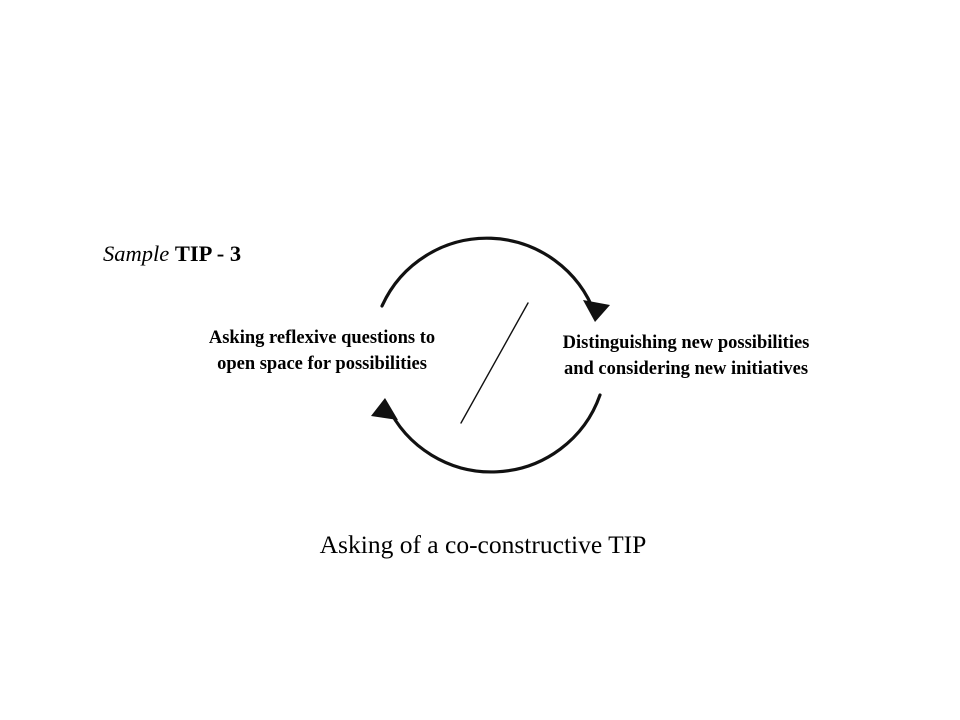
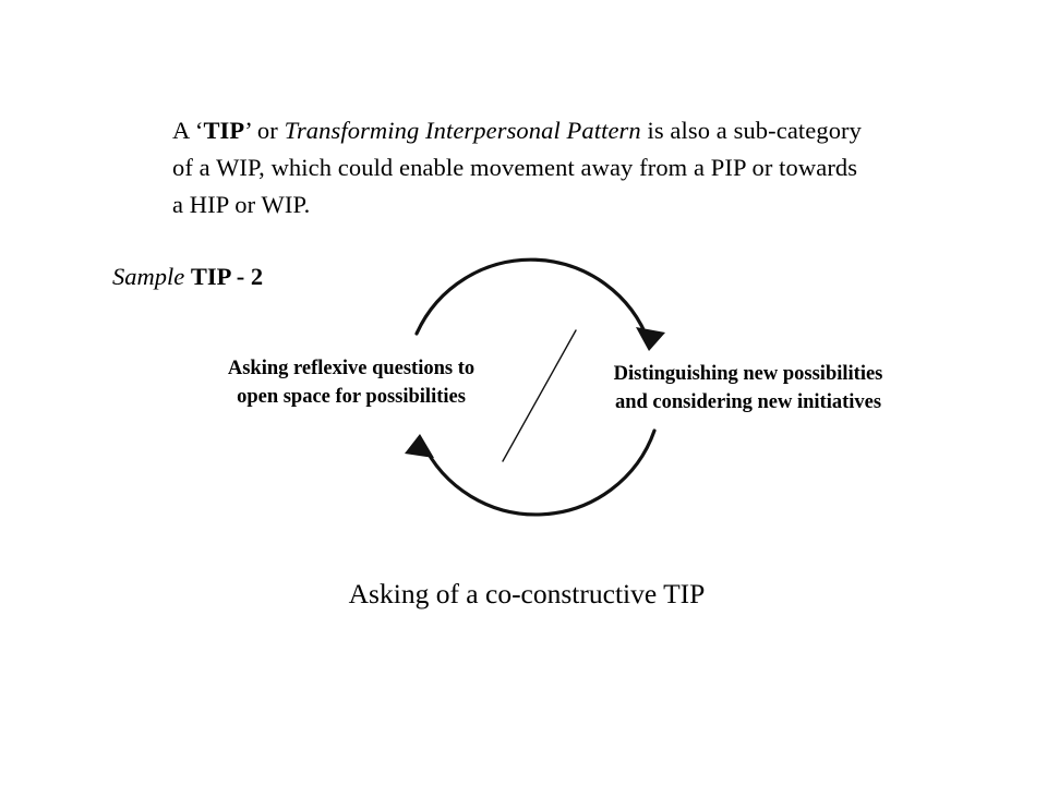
+ A ‘TIP’ or Transforming Interpersonal Pattern is also a sub-category of a WIP, which could enable movement away from a PIP or towards a HIP or WIP.
- Sample TIP - 3
+ Sample TIP - 2
  Asking reflexive questions to
  open space for possibilities
  Distinguishing new possibilities
  and considering new initiatives
  Asking of a co-constructive TIP
